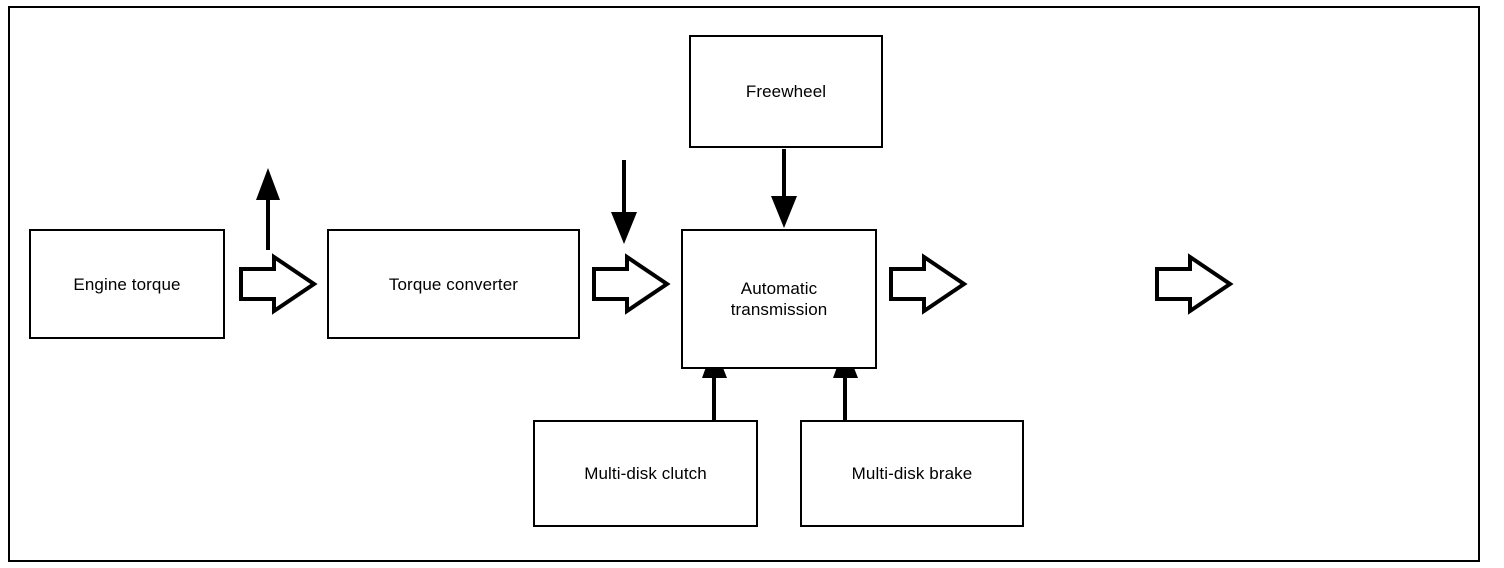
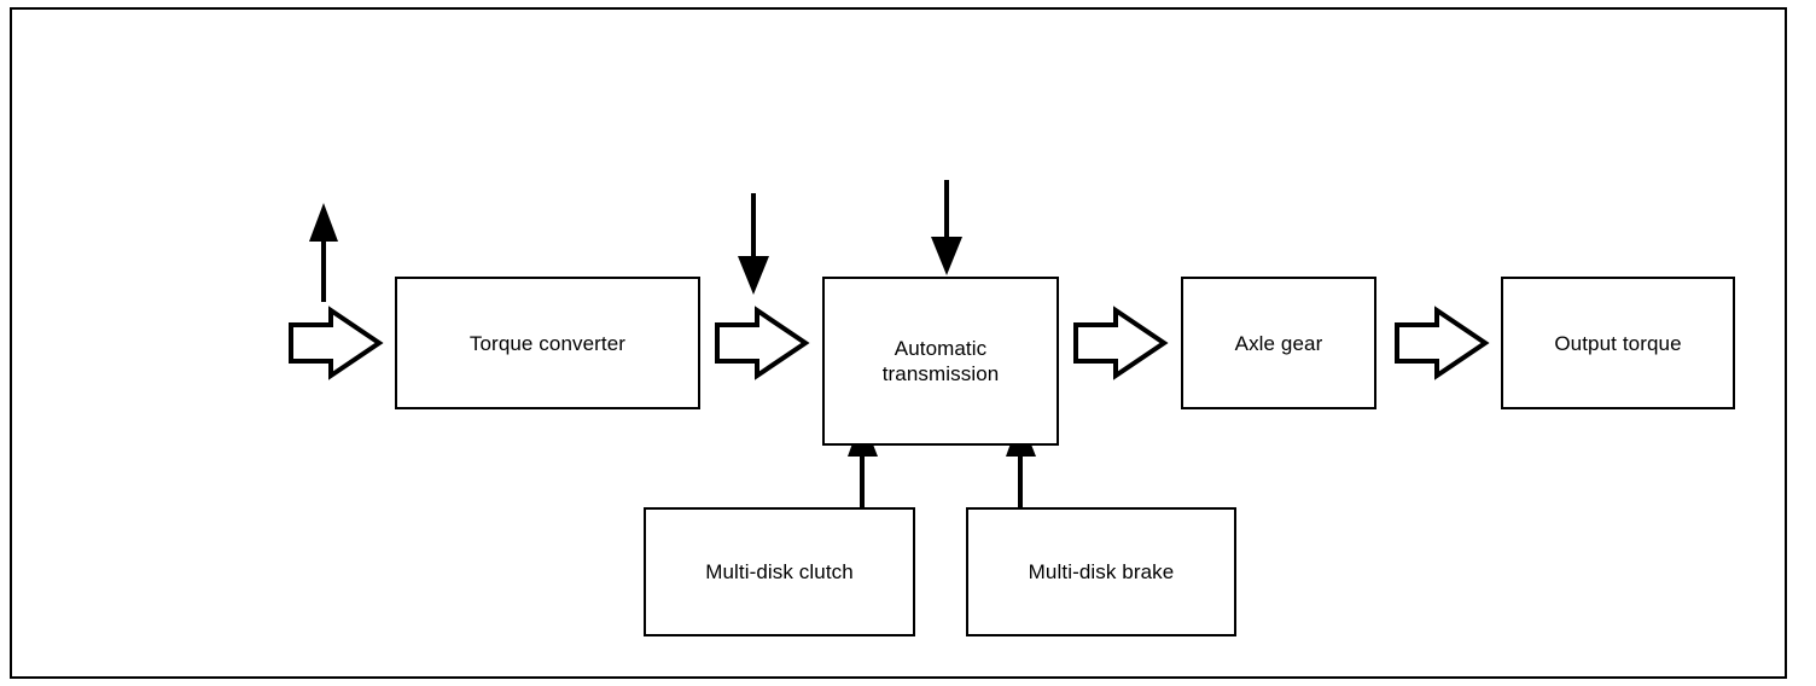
- Freewheel
- Engine torque
  Torque converter
  Automatic
  transmission
+ Axle gear
+ Output torque
  Multi-disk clutch
  Multi-disk brake
